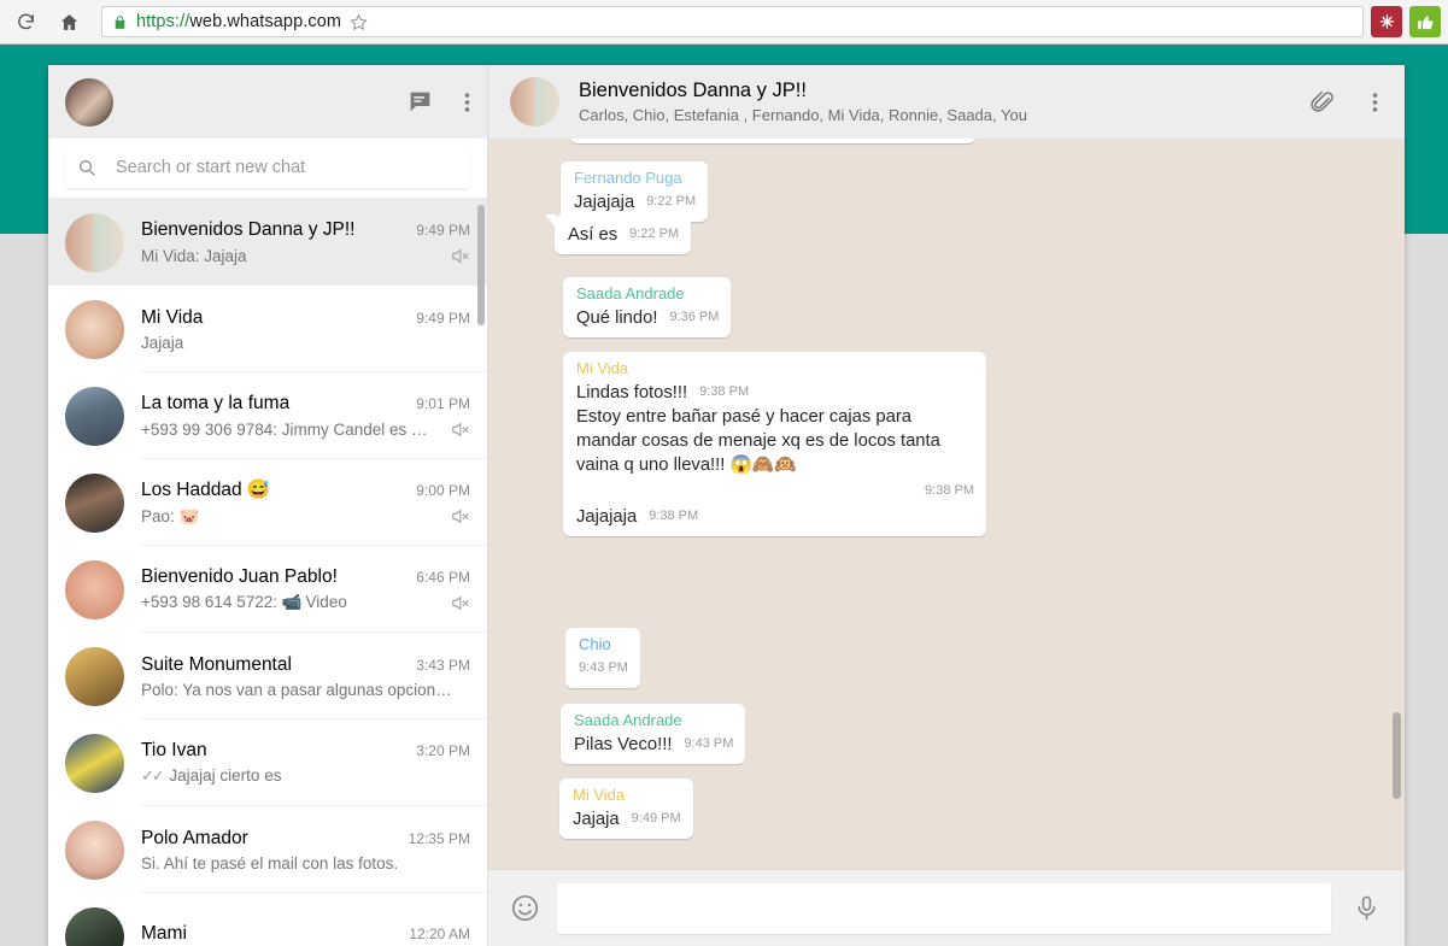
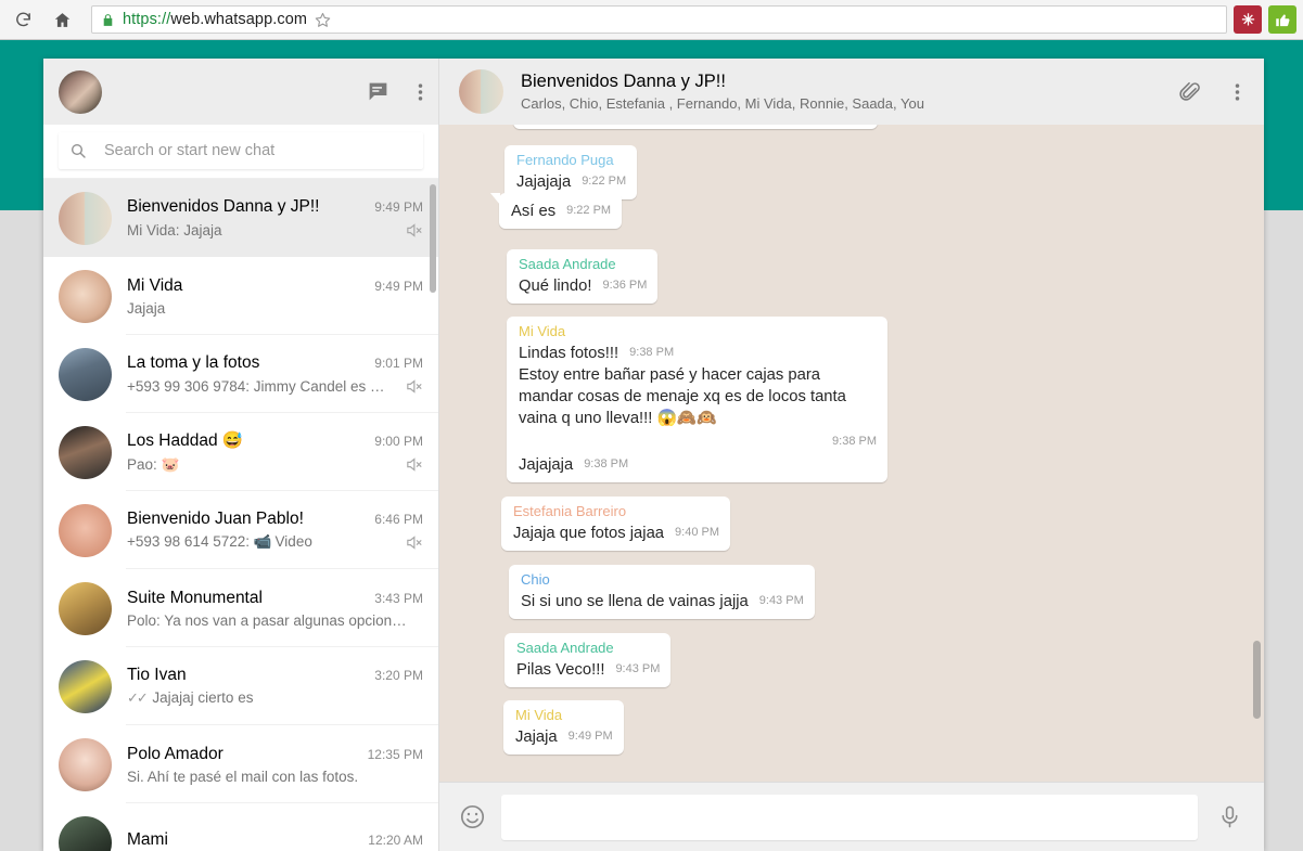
  https://web.whatsapp.com
  Search or start new chat
  Bienvenidos Danna y JP!!
  9:49 PM
  Mi Vida: Jajaja
  Mi Vida
  9:49 PM
  Jajaja
- La toma y la fuma
+ La toma y la fotos
  9:01 PM
  +593 99 306 9784: Jimmy Candel es …
  Los Haddad 😅
  9:00 PM
  Pao: 🐷
  Bienvenido Juan Pablo!
  6:46 PM
  +593 98 614 5722: 📹 Video
  Suite Monumental
  3:43 PM
  Polo: Ya nos van a pasar algunas opcion…
  Tio Ivan
  3:20 PM
  ✓✓ Jajajaj cierto es
  Polo Amador
  12:35 PM
  Si. Ahí te pasé el mail con las fotos.
  Mami
  12:20 AM
  Bienvenidos Danna y JP!!
  Carlos, Chio, Estefania , Fernando, Mi Vida, Ronnie, Saada, You
  Fernando Puga
  Jajajaja
  9:22 PM
  Así es
  9:22 PM
  Saada Andrade
  Qué lindo!
  9:36 PM
  Mi Vida
  Lindas fotos!!!
  9:38 PM
  Estoy entre bañar pasé y hacer cajas para mandar cosas de menaje xq es de locos tanta vaina q uno lleva!!! 😱🙈🙉
  9:38 PM
  Jajajaja
  9:38 PM
+ Estefania Barreiro
+ Jajaja que fotos jajaa
+ 9:40 PM
  Chio
+ Si si uno se llena de vainas jajja
  9:43 PM
  Saada Andrade
  Pilas Veco!!!
  9:43 PM
  Mi Vida
  Jajaja
  9:49 PM
